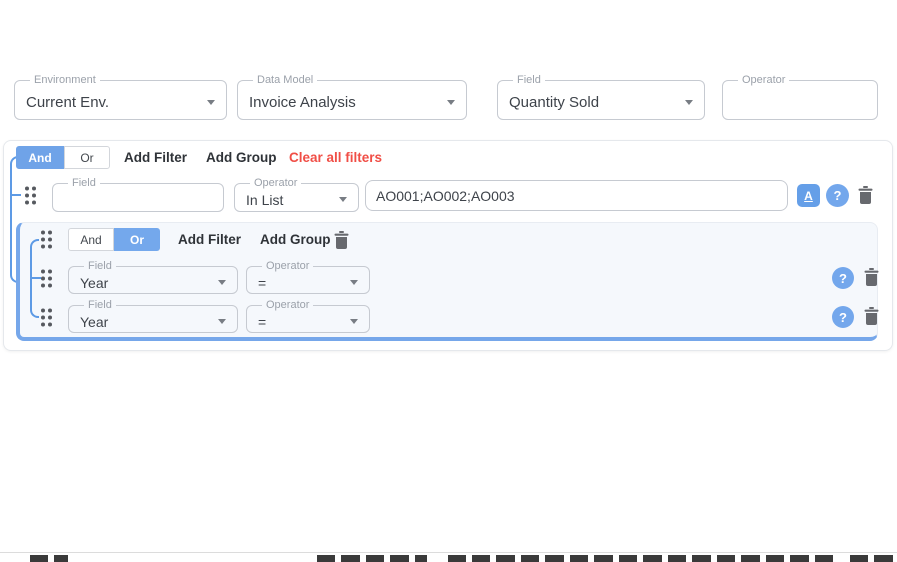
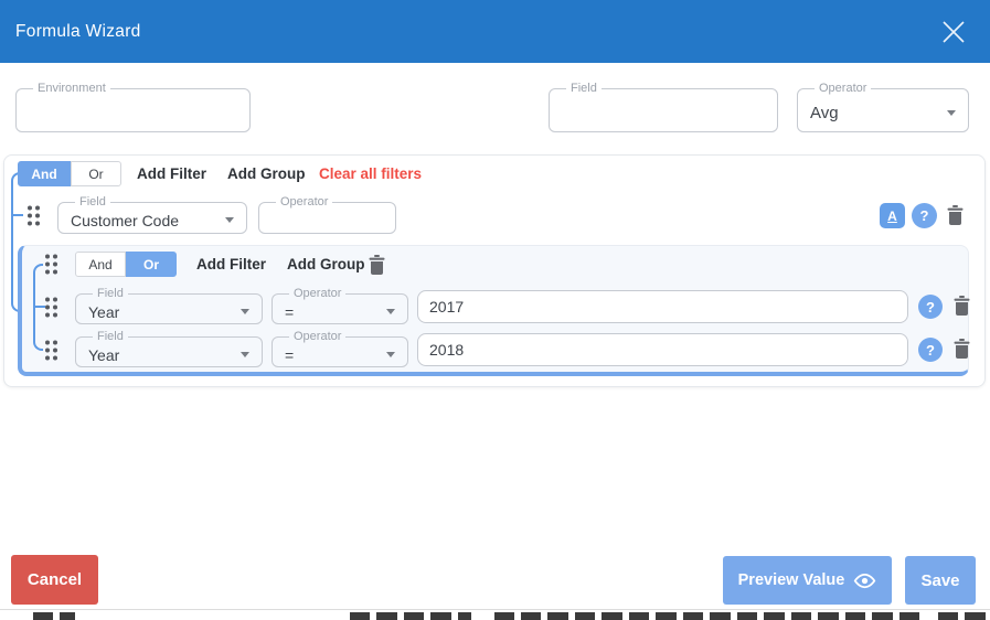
+ Formula Wizard
  Environment
- Current Env.
- Data Model
- Invoice Analysis
  Field
- Quantity Sold
  Operator
+ Avg
  And
  Or
  Add Filter
  Add Group
  Clear all filters
  Field
+ Customer Code
  Operator
- In List
- AO001;AO002;AO003
  A
  ?
  And
  Or
  Add Filter
  Add Group
  Field
  Year
  Operator
  =
+ 2017
  ?
  Field
  Year
  Operator
  =
+ 2018
  ?
+ Cancel
+ Preview Value
+ Save
